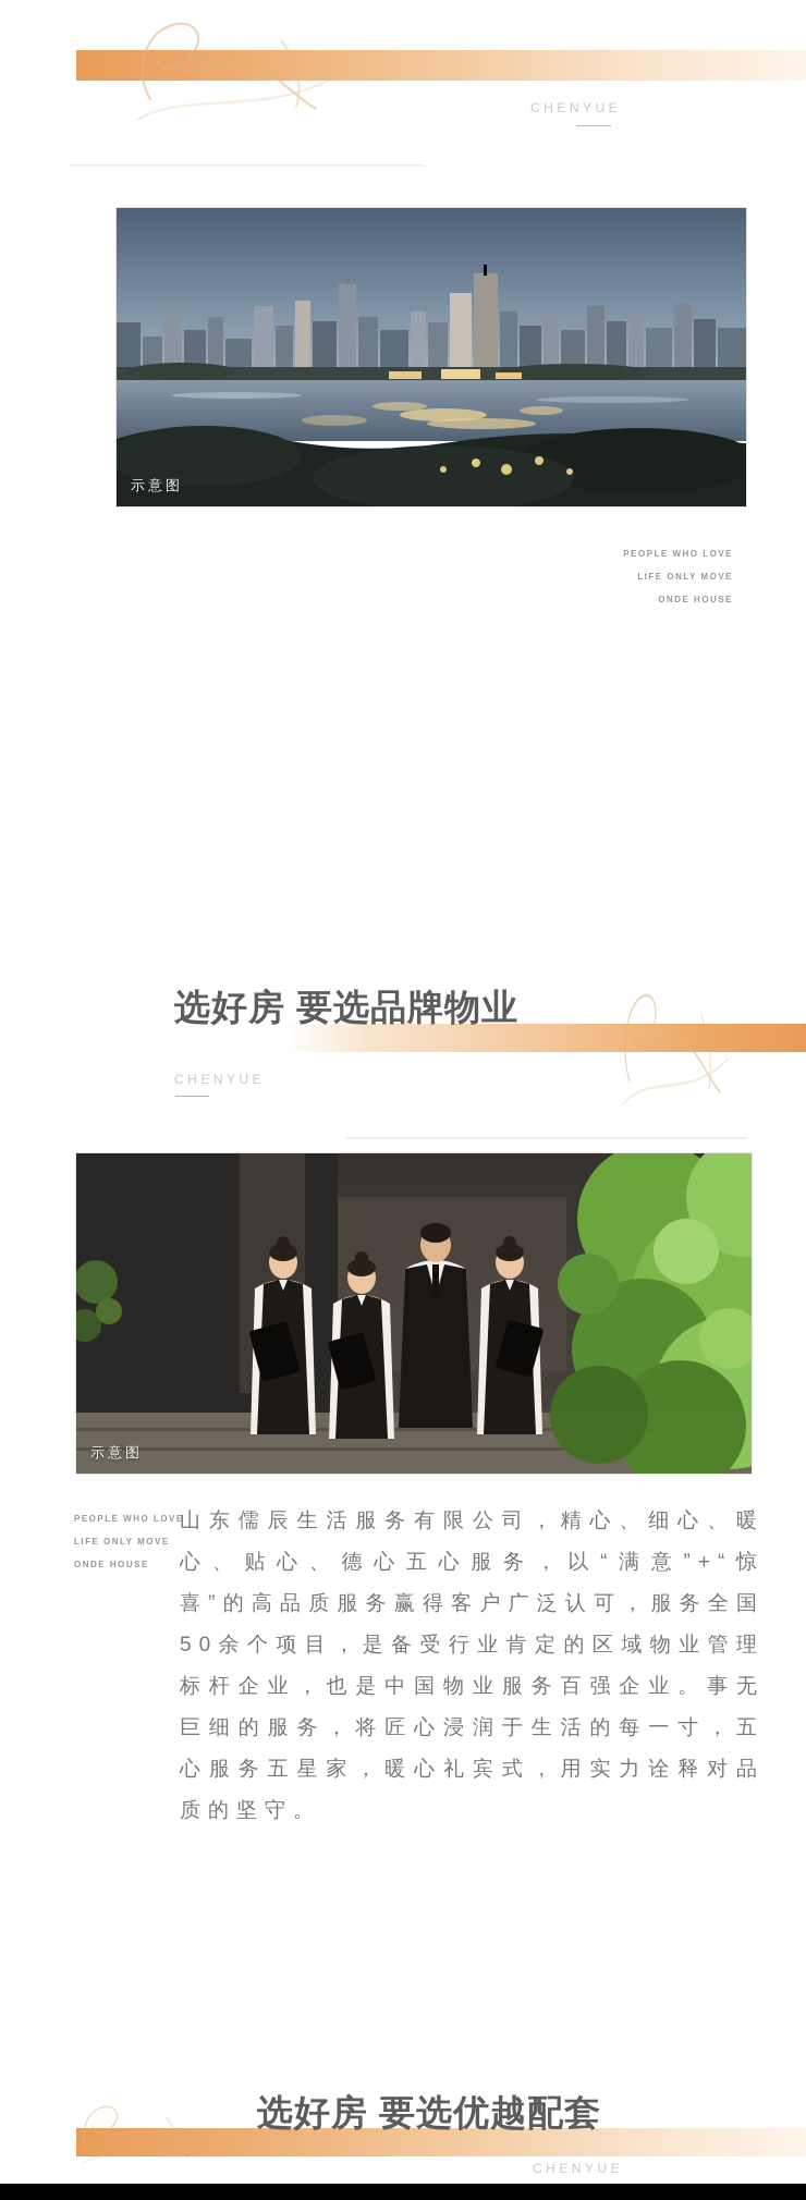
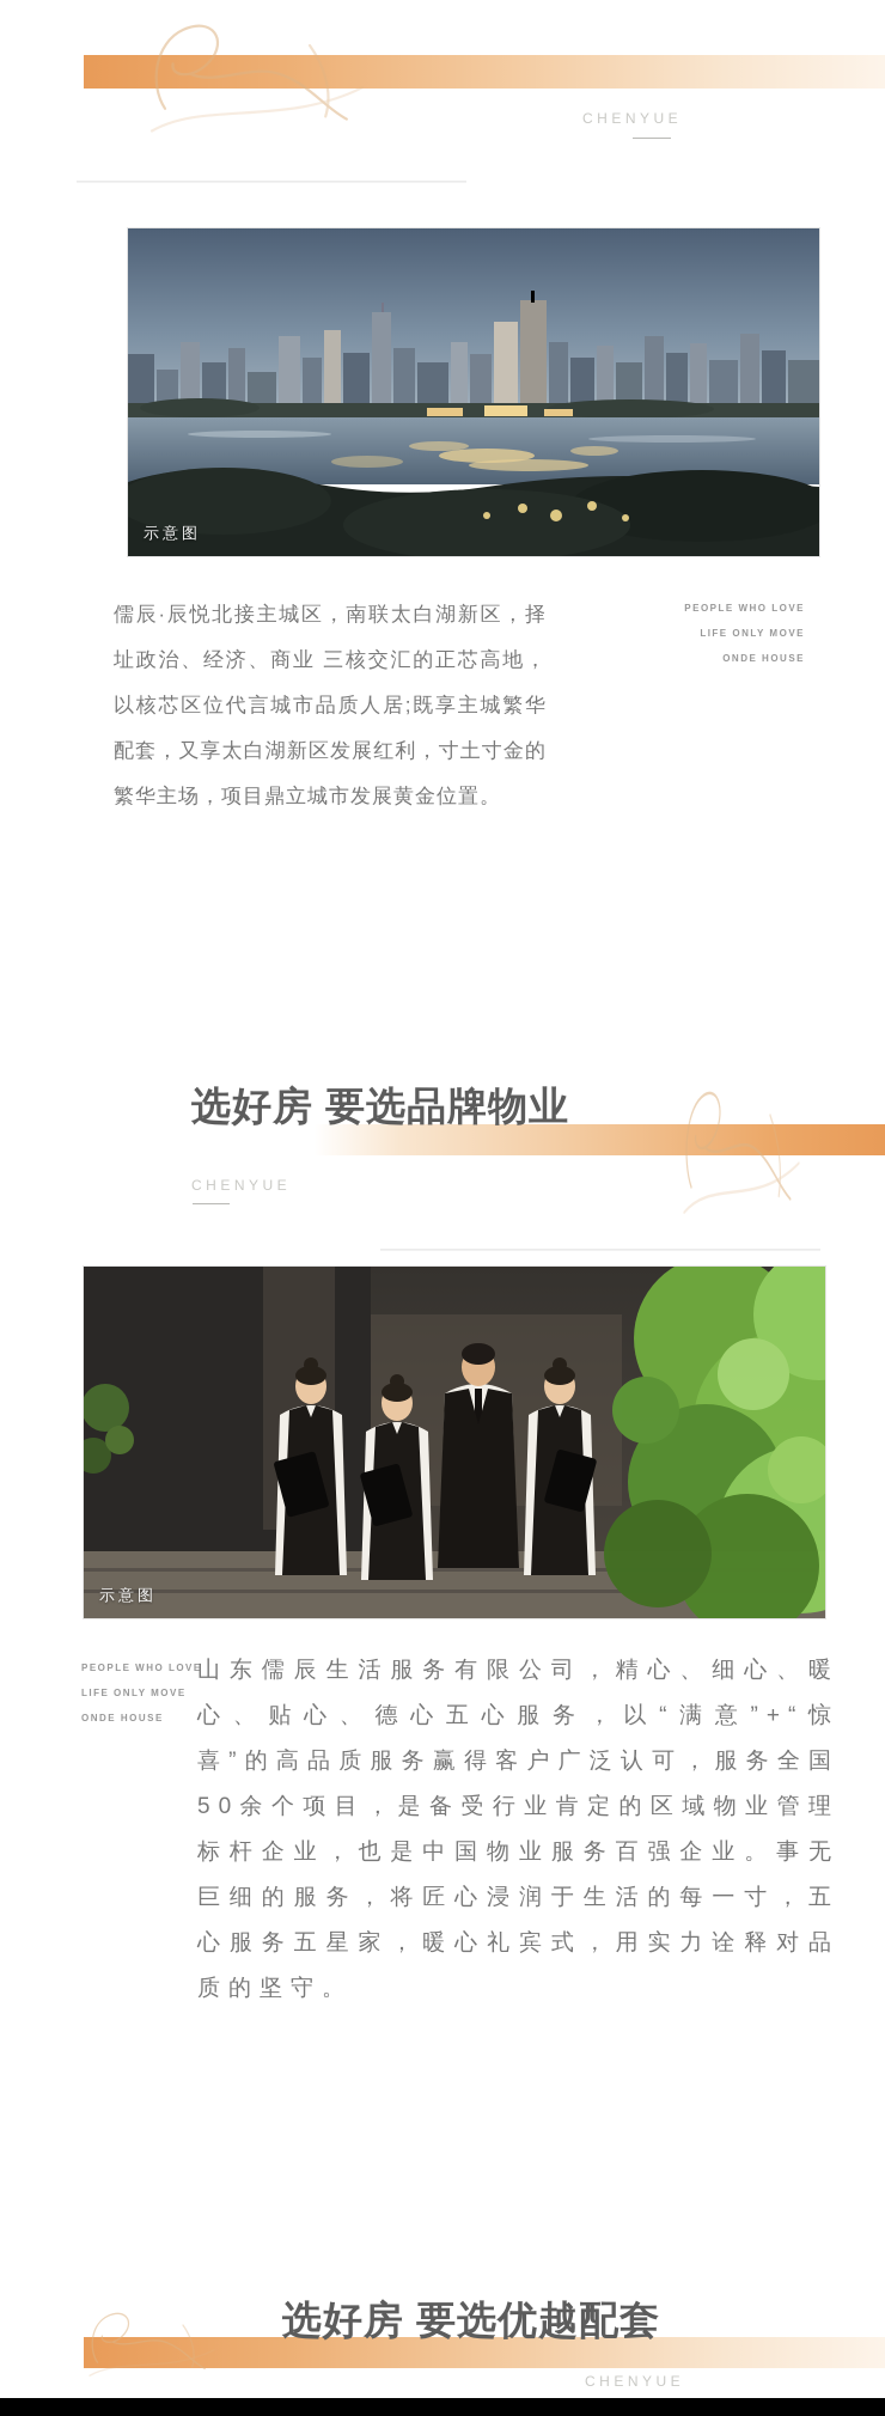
  CHENYUE
  示意图
+ 儒辰·辰悦北接主城区，南联太白湖新区，择址政治、经济、商业 三核交汇的正芯高地，以核芯区位代言城市品质人居;既享主城繁华配套，又享太白湖新区发展红利，寸土寸金的繁华主场，项目鼎立城市发展黄金位置。
  PEOPLE WHO LOVE
  LIFE ONLY MOVE
  ONDE HOUSE
  选好房 要选品牌物业
  CHENYUE
  示意图
  PEOPLE WHO LOVE
  LIFE ONLY MOVE
  ONDE HOUSE
  山东儒辰生活服务有限公司，精心、细心、暖心、贴心、德心五心服务，以“满意”+“惊喜”的高品质服务赢得客户广泛认可，服务全国50余个项目，是备受行业肯定的区域物业管理标杆企业，也是中国物业服务百强企业。事无巨细的服务，将匠心浸润于生活的每一寸，五心服务五星家，暖心礼宾式，用实力诠释对品质的坚守。
  选好房 要选优越配套
  CHENYUE
